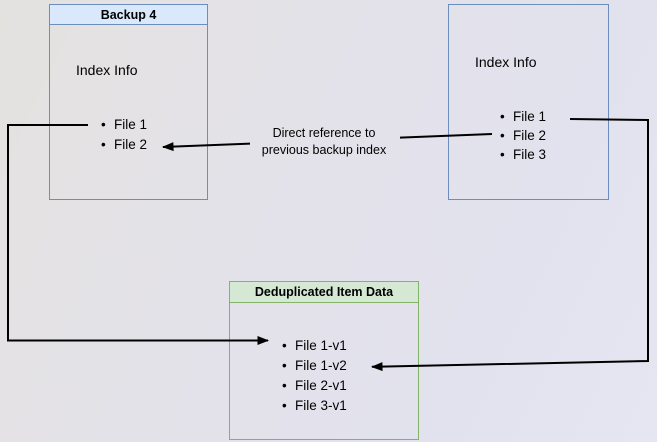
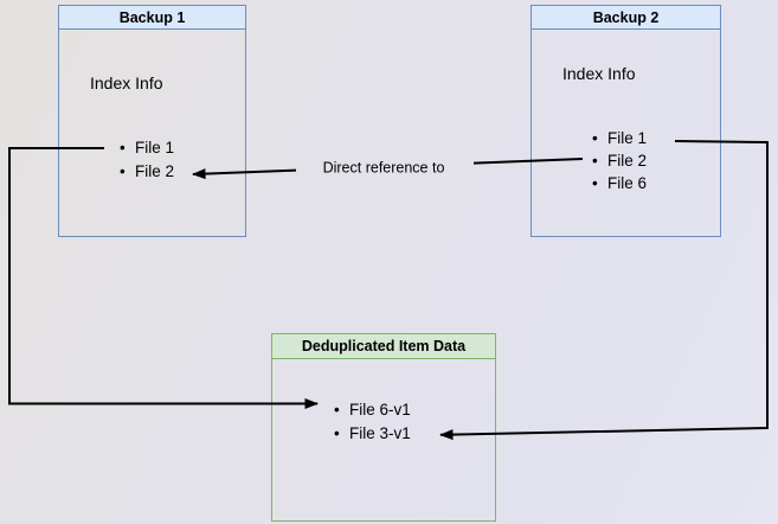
- Backup 4
+ Backup 1
  Index Info
  File 1
  File 2
+ Backup 2
  Index Info
  File 1
  File 2
- File 3
+ File 6
  Deduplicated Item Data
- File 1-v1
- File 1-v2
- File 2-v1
+ File 6-v1
  File 3-v1
  Direct reference to
- previous backup index
